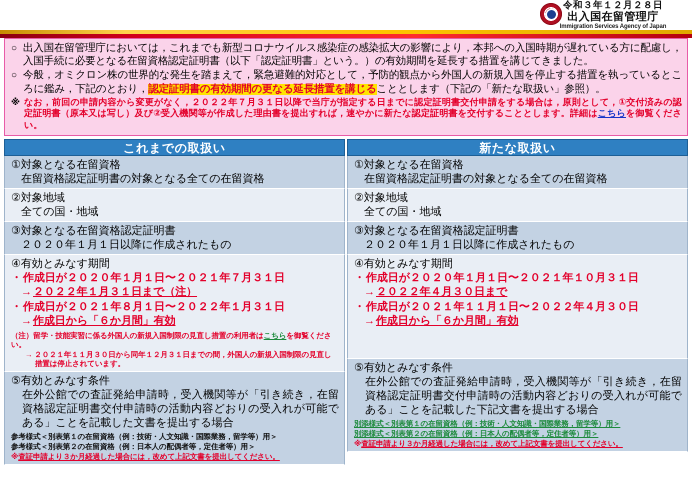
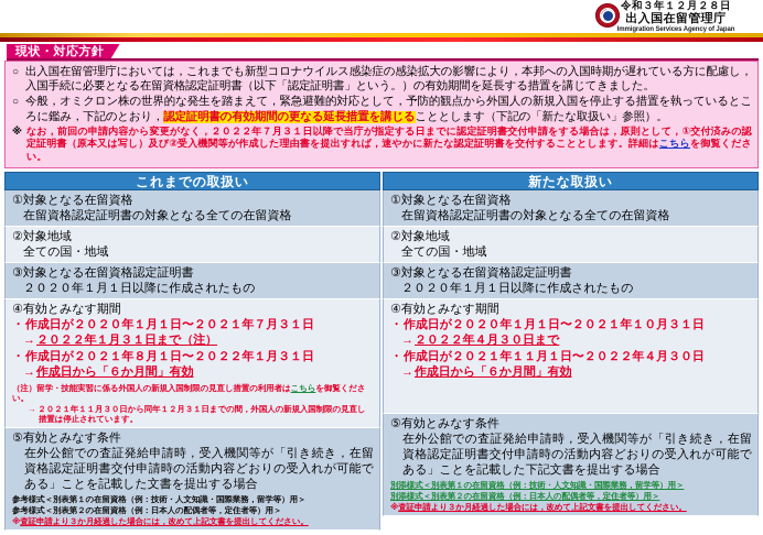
  令和３年１２月２８日
  出入国在留管理庁
+ 現状・対応方針
  ○
  出入国在留管理庁においては，これまでも新型コロナウイルス感染症の感染拡大の影響により，本邦への入国時期が遅れている方に配慮し，入国手続に必要となる在留資格認定証明書（以下「認定証明書」という。）の有効期間を延長する措置を講じてきました。
  ○
  今般，オミクロン株の世界的な発生を踏まえて，緊急避難的対応として，予防的観点から外国人の新規入国を停止する措置を執っているところに鑑み，下記のとおり，認定証明書の有効期間の更なる延長措置を講じることとします（下記の「新たな取扱い」参照）。
  ※
  なお，前回の申請内容から変更がなく，２０２２年７月３１日以降で当庁が指定する日までに認定証明書交付申請をする場合は，原則として，①交付済みの認定証明書（原本又は写し）及び②受入機関等が作成した理由書を提出すれば，速やかに新たな認定証明書を交付することとします。詳細はこちらを御覧ください。
  これまでの取扱い
  ①対象となる在留資格
  在留資格認定証明書の対象となる全ての在留資格
  ②対象地域
  全ての国・地域
  ③対象となる在留資格認定証明書
  ２０２０年１月１日以降に作成されたもの
  ④有効とみなす期間
  ・作成日が２０２０年１月１日〜２０２１年７月３１日
  →２０２２年１月３１日まで（注）
  ・作成日が２０２１年８月１日〜２０２２年１月３１日
  →作成日から「６か月間」有効
  （注）留学・技能実習に係る外国人の新規入国制限の見直し措置の利用者はこちらを御覧ください。
  → ２０２１年１１月３０日から同年１２月３１日までの間，外国人の新規入国制限の見直し
  措置は停止されています。
  ⑤有効とみなす条件
  在外公館での査証発給申請時，受入機関等が「引き続き，在留資格認定証明書交付申請時の活動内容どおりの受入れが可能である」ことを記載した文書を提出する場合
  参考様式＜別表第１の在留資格（例：技術・人文知識・国際業務，留学等）用＞
  参考様式＜別表第２の在留資格（例：日本人の配偶者等，定住者等）用＞
  ※査証申請より３か月経過した場合には，改めて上記文書を提出してください。
  新たな取扱い
  ①対象となる在留資格
  在留資格認定証明書の対象となる全ての在留資格
  ②対象地域
  全ての国・地域
  ③対象となる在留資格認定証明書
  ２０２０年１月１日以降に作成されたもの
  ④有効とみなす期間
  ・作成日が２０２０年１月１日〜２０２１年１０月３１日
  →２０２２年４月３０日まで
  ・作成日が２０２１年１１月１日〜２０２２年４月３０日
  →作成日から「６か月間」有効
  ⑤有効とみなす条件
  在外公館での査証発給申請時，受入機関等が「引き続き，在留資格認定証明書交付申請時の活動内容どおりの受入れが可能である」ことを記載した下記文書を提出する場合
  別添様式＜別表第１の在留資格（例：技術・人文知識・国際業務，留学等）用＞
  別添様式＜別表第２の在留資格（例：日本人の配偶者等，定住者等）用＞
  ※査証申請より３か月経過した場合には，改めて上記文書を提出してください。
